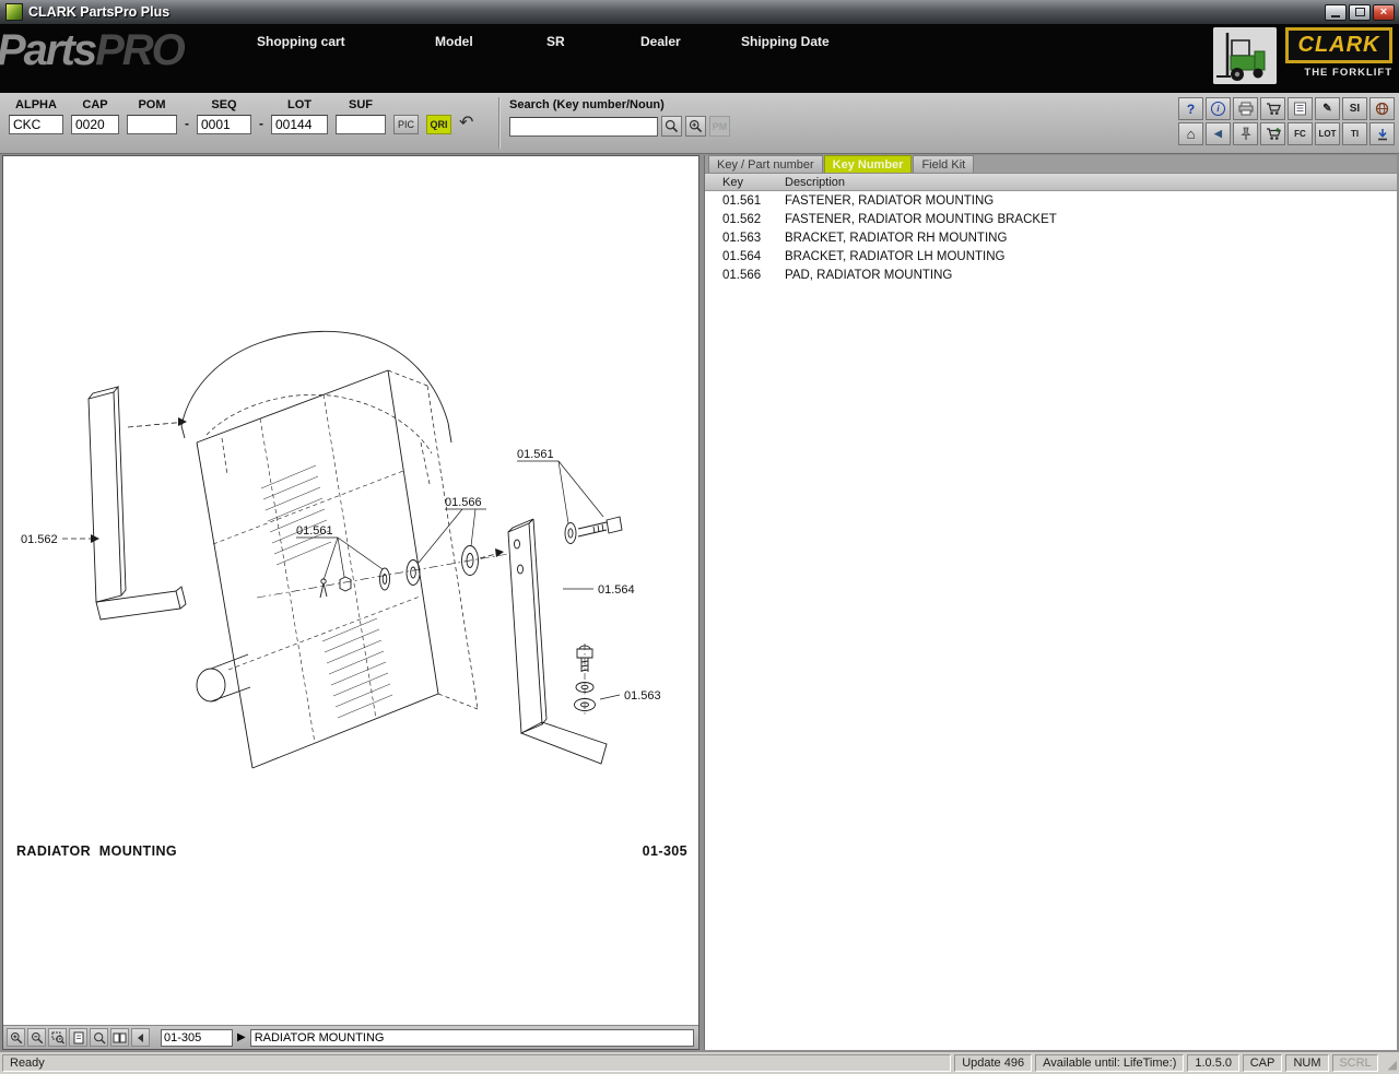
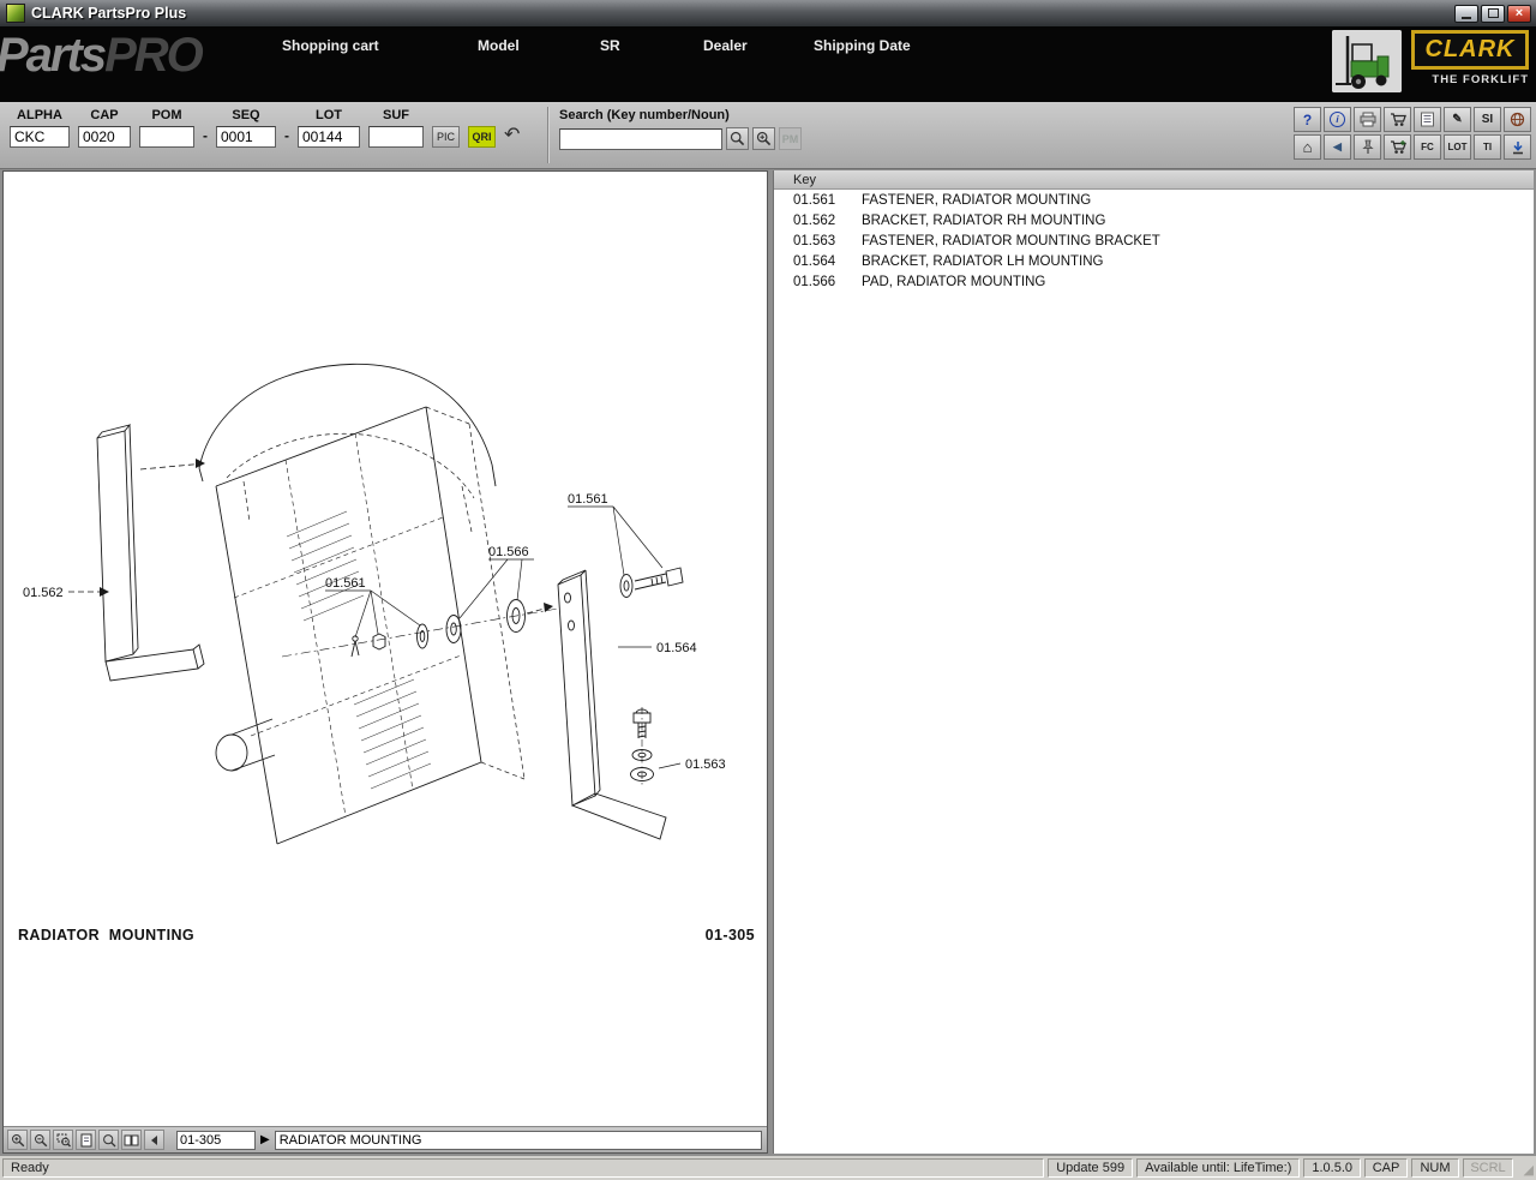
  CLARK PartsPro Plus
  ×
  PartsPRO
  Shopping cart
  Model
  SR
  Dealer
  Shipping Date
  CLARK
  THE FORKLIFT
  ALPHA
  CKC
  CAP
  0020
  POM
  -
  SEQ
  0001
  -
  LOT
  00144
  SUF
  PIC
  QRI
  ↶
  Search (Key number/Noun)
  PM
  ?
  i
  ✎
  SI
  ⌂
  ◀
  FC
  LOT
  TI
  01.562
  01.561
  01.566
  01.561
  01.564
  01.563
  RADIATOR MOUNTING
  01-305
  01-305
  ▶
  RADIATOR MOUNTING
- Key / Part number
- Key Number
- Field Kit
  Key
- Description
  01.561
  FASTENER, RADIATOR MOUNTING
  01.562
- FASTENER, RADIATOR MOUNTING BRACKET
+ BRACKET, RADIATOR RH MOUNTING
  01.563
- BRACKET, RADIATOR RH MOUNTING
+ FASTENER, RADIATOR MOUNTING BRACKET
  01.564
  BRACKET, RADIATOR LH MOUNTING
  01.566
  PAD, RADIATOR MOUNTING
  Ready
- Update 496
+ Update 599
  Available until: LifeTime:)
  1.0.5.0
  CAP
  NUM
  SCRL
  ◢
